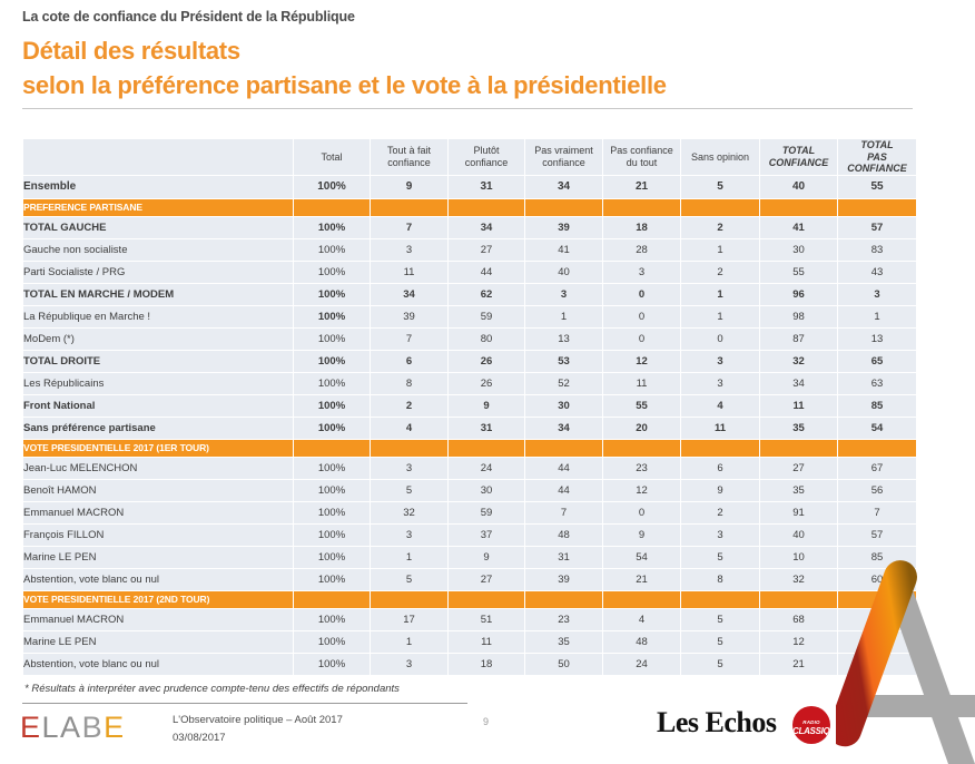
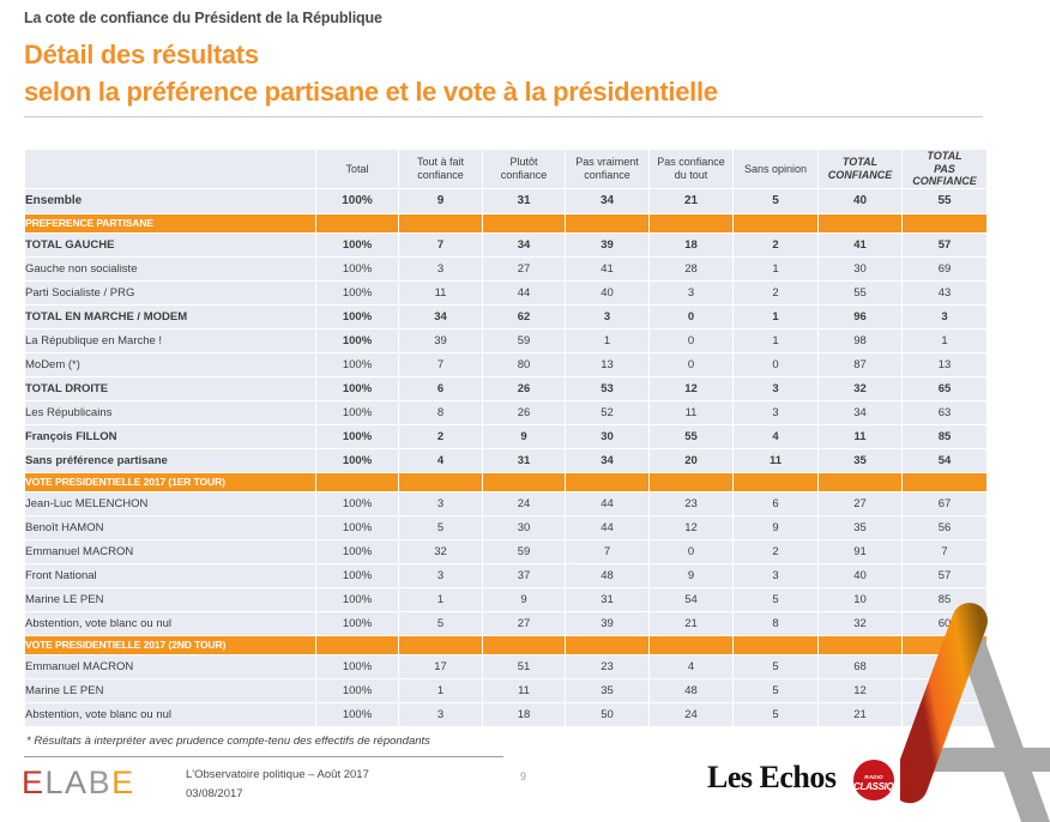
  La cote de confiance du Président de la République
  Détail des résultats
  selon la préférence partisane et le vote à la présidentielle
  	Total	Tout à faitconfiance	Plutôtconfiance	Pas vraimentconfiance	Pas confiancedu tout	Sans opinion	TOTALCONFIANCE	TOTALPAS CONFIANCE
  Ensemble	100%	9	31	34	21	5	40	55
  PREFERENCE PARTISANE
  TOTAL GAUCHE	100%	7	34	39	18	2	41	57
- Gauche non socialiste	100%	3	27	41	28	1	30	83
+ Gauche non socialiste	100%	3	27	41	28	1	30	69
  Parti Socialiste / PRG	100%	11	44	40	3	2	55	43
  TOTAL EN MARCHE / MODEM	100%	34	62	3	0	1	96	3
  La République en Marche !	100%	39	59	1	0	1	98	1
  MoDem (*)	100%	7	80	13	0	0	87	13
  TOTAL DROITE	100%	6	26	53	12	3	32	65
  Les Républicains	100%	8	26	52	11	3	34	63
- Front National	100%	2	9	30	55	4	11	85
+ François FILLON	100%	2	9	30	55	4	11	85
  Sans préférence partisane	100%	4	31	34	20	11	35	54
  VOTE PRESIDENTIELLE 2017 (1ER TOUR)
  Jean-Luc MELENCHON	100%	3	24	44	23	6	27	67
  Benoît HAMON	100%	5	30	44	12	9	35	56
  Emmanuel MACRON	100%	32	59	7	0	2	91	7
- François FILLON	100%	3	37	48	9	3	40	57
+ Front National	100%	3	37	48	9	3	40	57
  Marine LE PEN	100%	1	9	31	54	5	10	85
  Abstention, vote blanc ou nul	100%	5	27	39	21	8	32	60
  VOTE PRESIDENTIELLE 2017 (2ND TOUR)
  Emmanuel MACRON	100%	17	51	23	4	5	68
  Marine LE PEN	100%	1	11	35	48	5	12
  Abstention, vote blanc ou nul	100%	3	18	50	24	5	21
  * Résultats à interpréter avec prudence compte-tenu des effectifs de répondants
  ELABE
  L'Observatoire politique – Août 2017
  03/08/2017
  9
  Les Echos
  CLASSIQ
